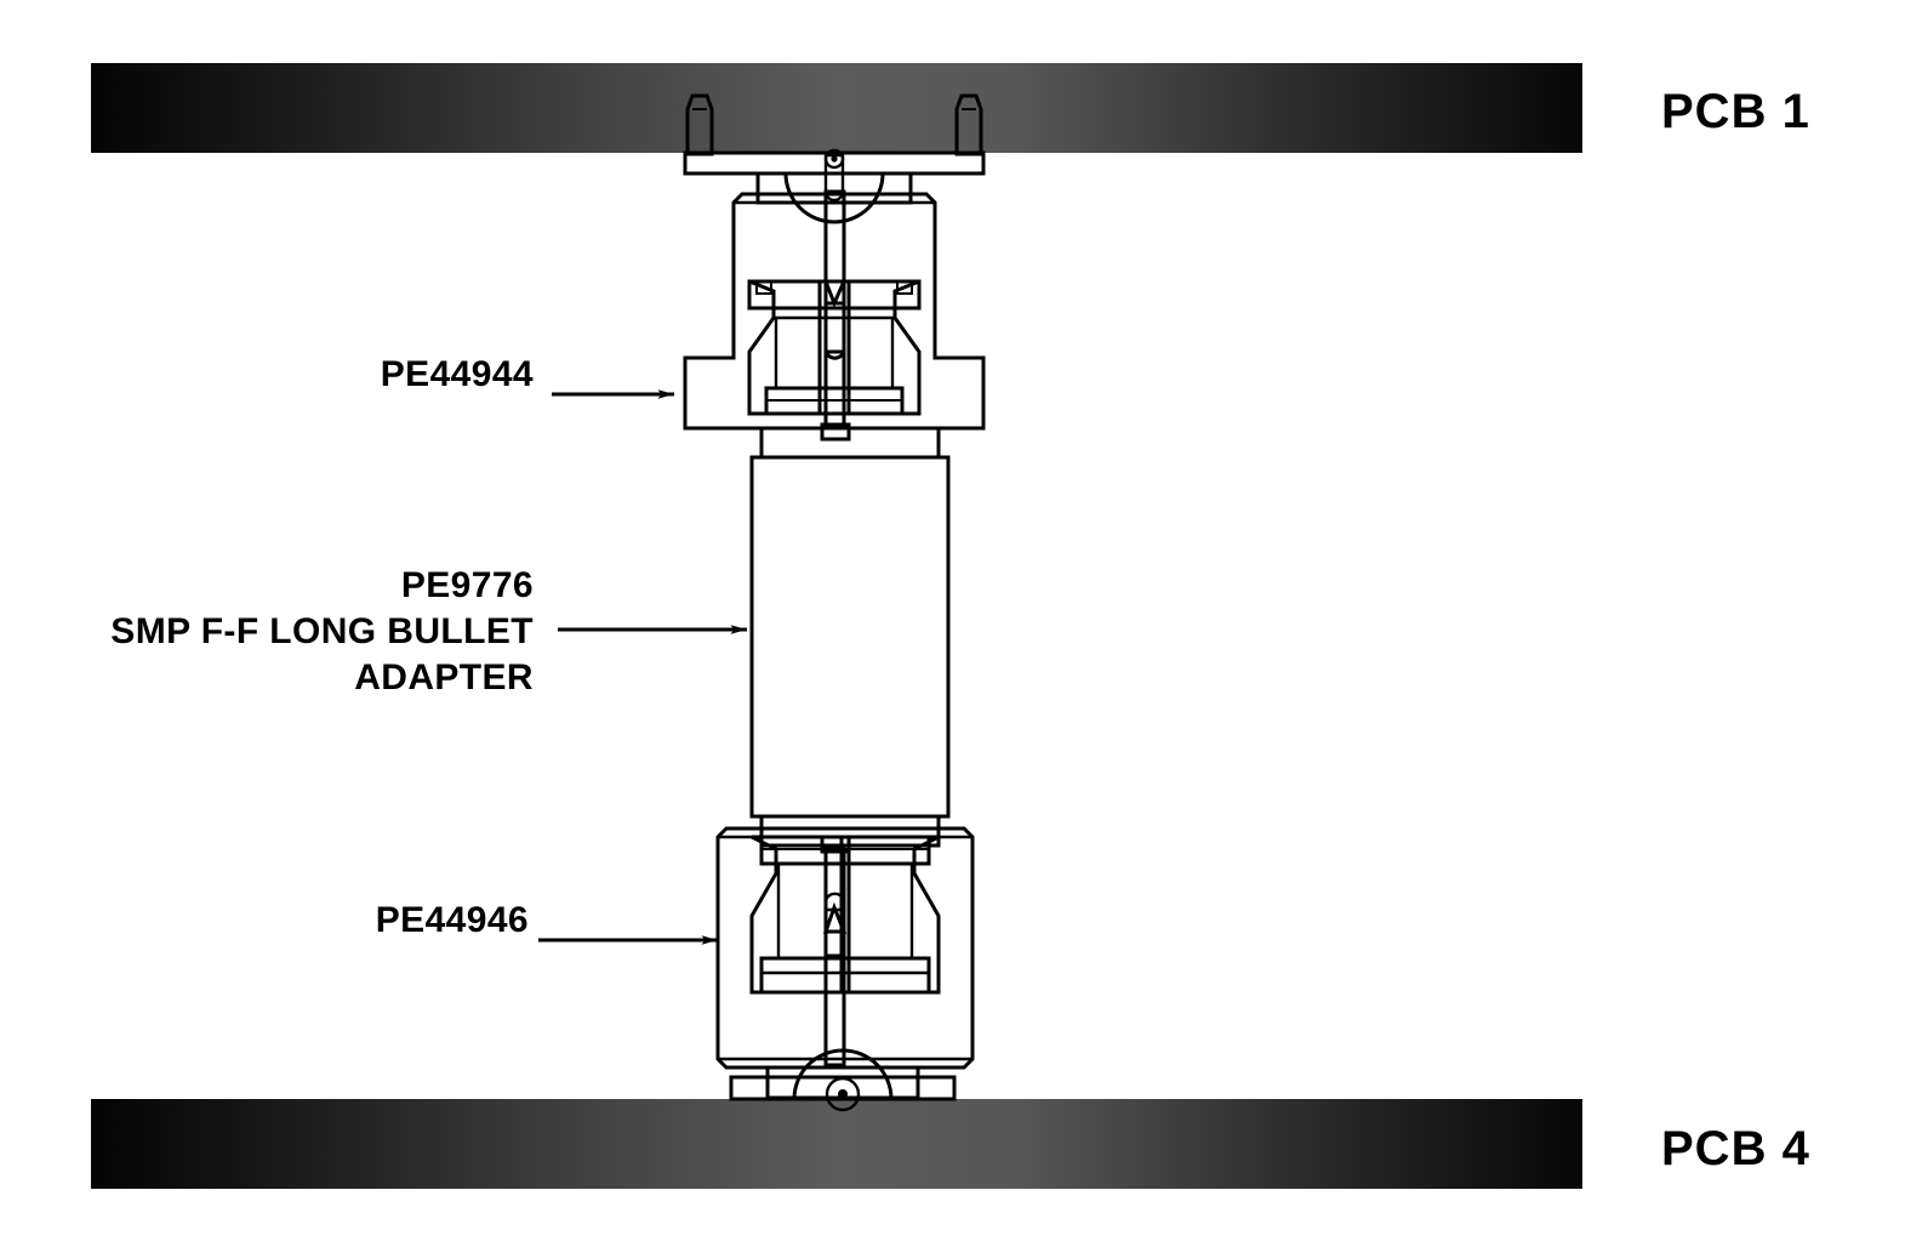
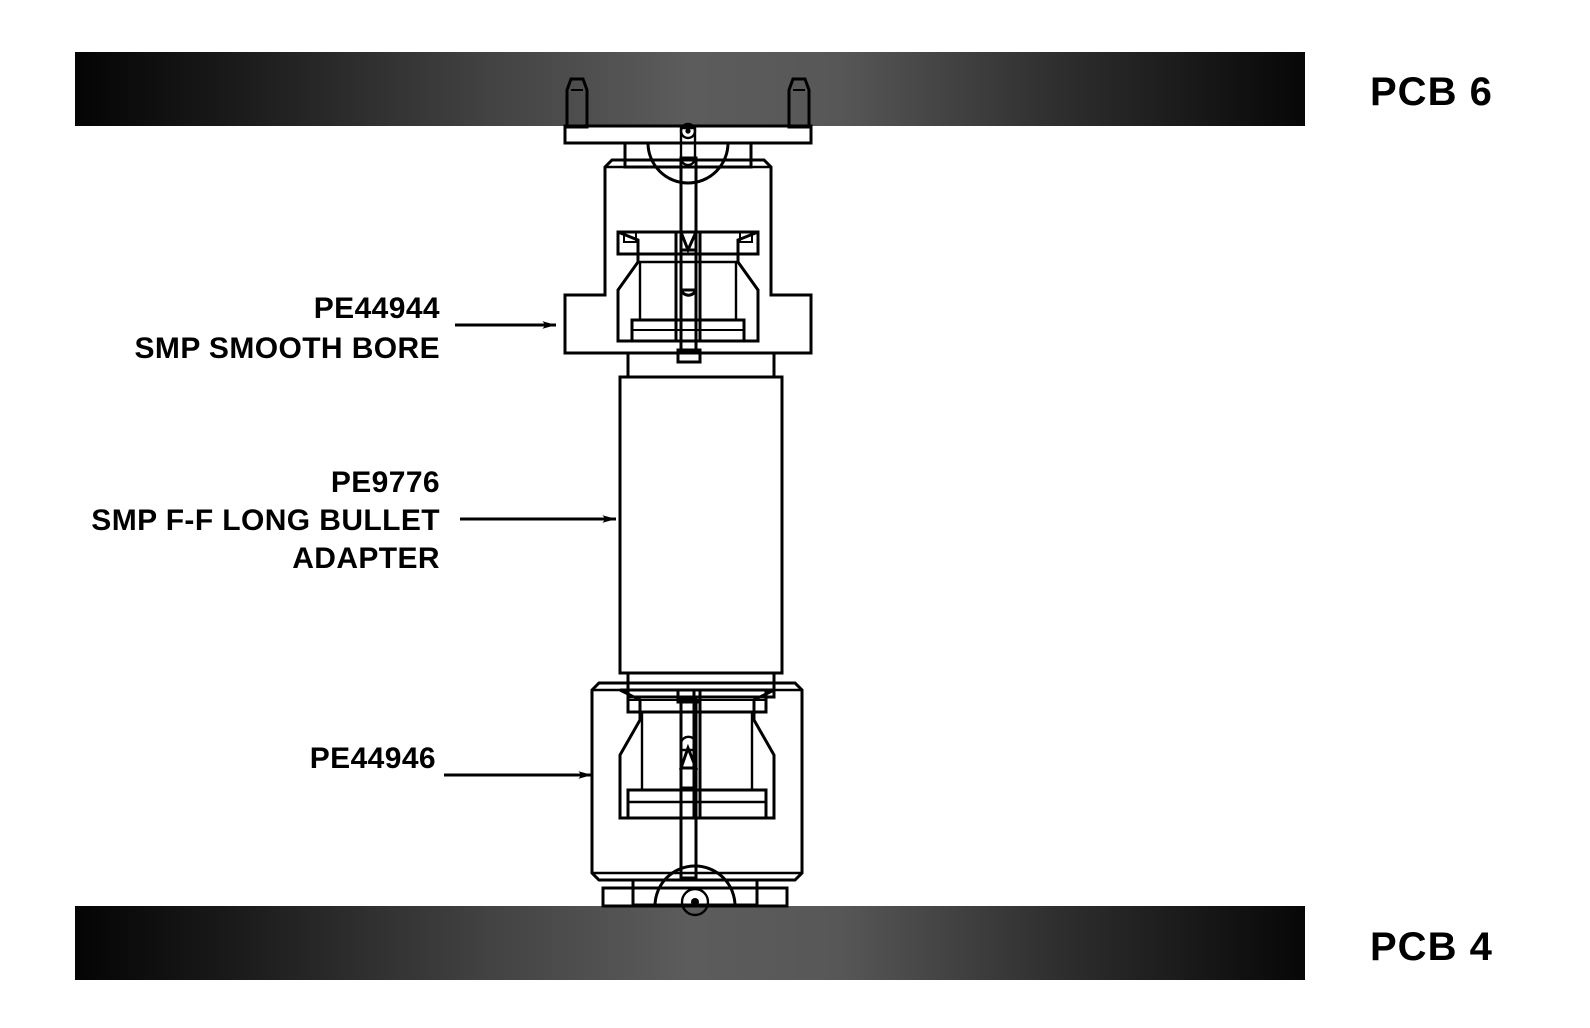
  PE44944
+ SMP SMOOTH BORE
  PE9776
  SMP F-F LONG BULLET
  ADAPTER
  PE44946
- PCB 1
+ PCB 6
  PCB 4
